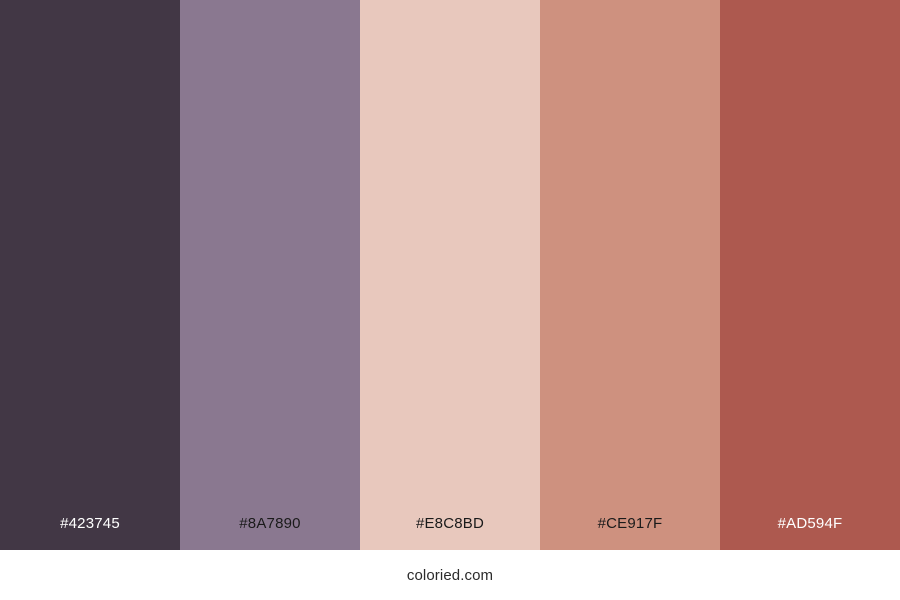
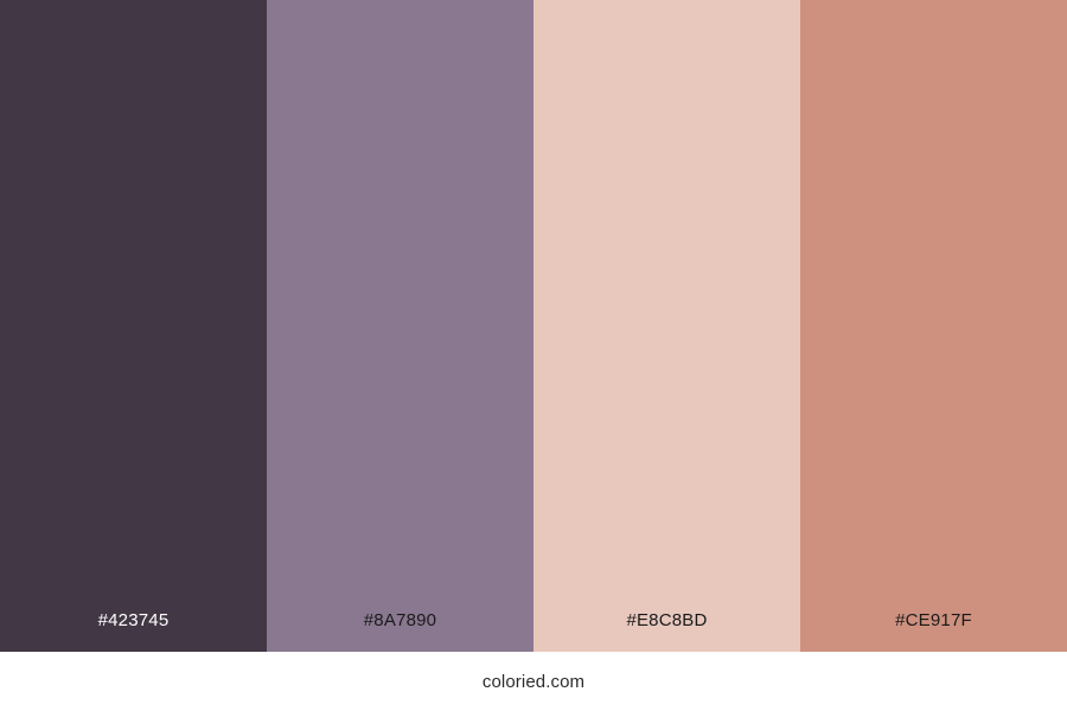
  #423745
  #8A7890
  #E8C8BD
  #CE917F
- #AD594F
  coloried.com
